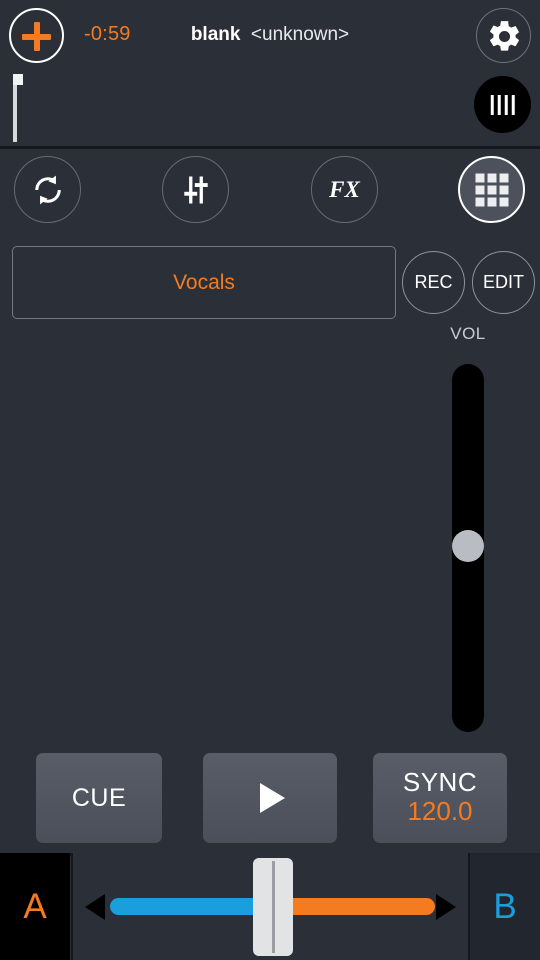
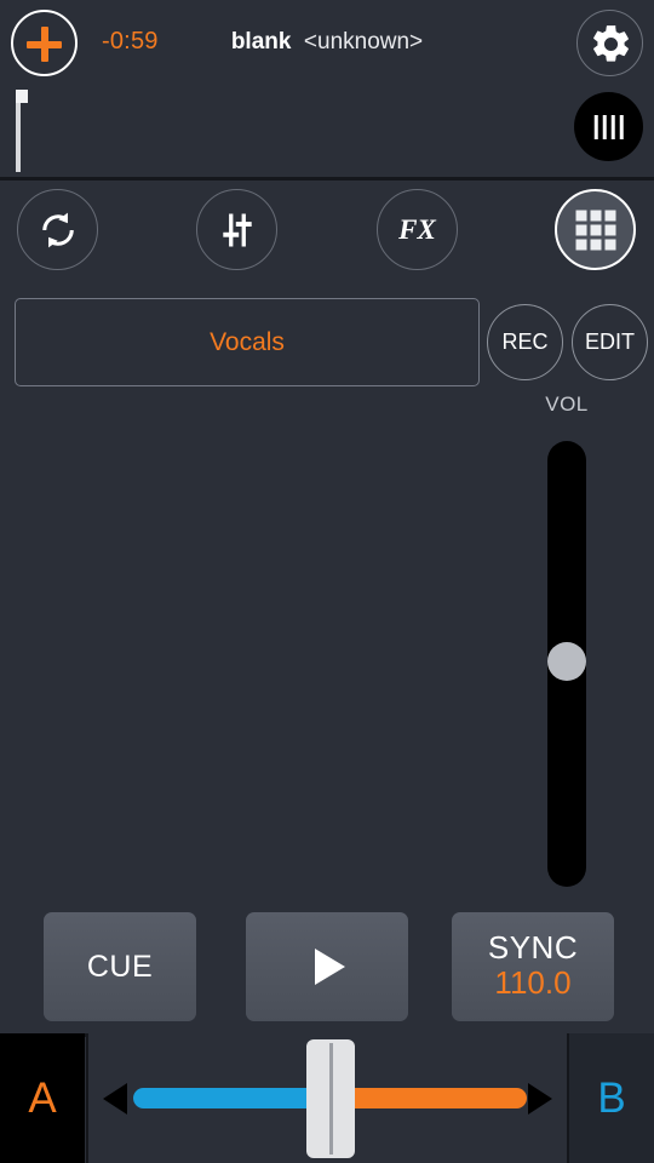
  -0:59
  blank <unknown>
  FX
  Vocals
  REC
  EDIT
  VOL
  CUE
  SYNC
- 120.0
+ 110.0
  A
  B
